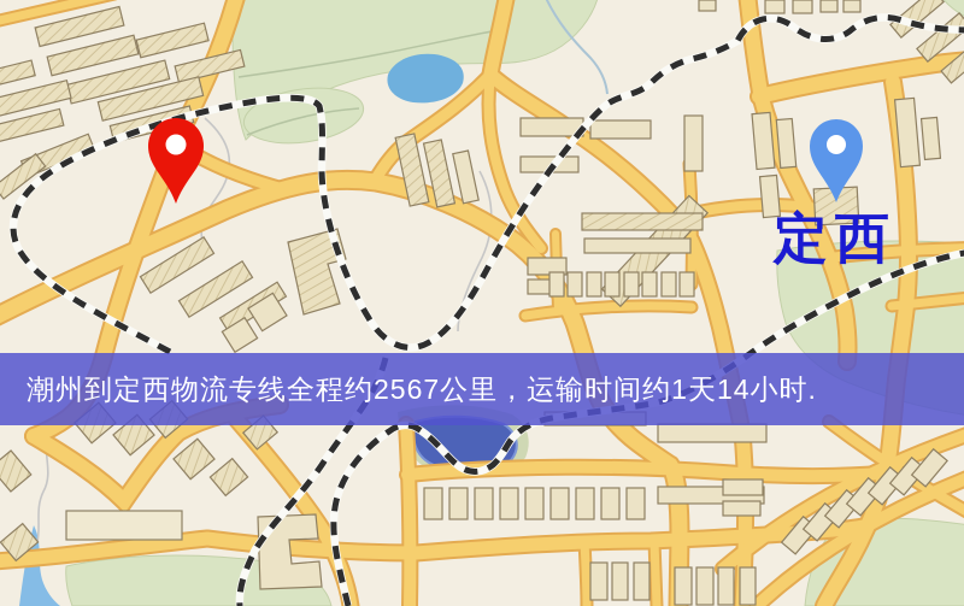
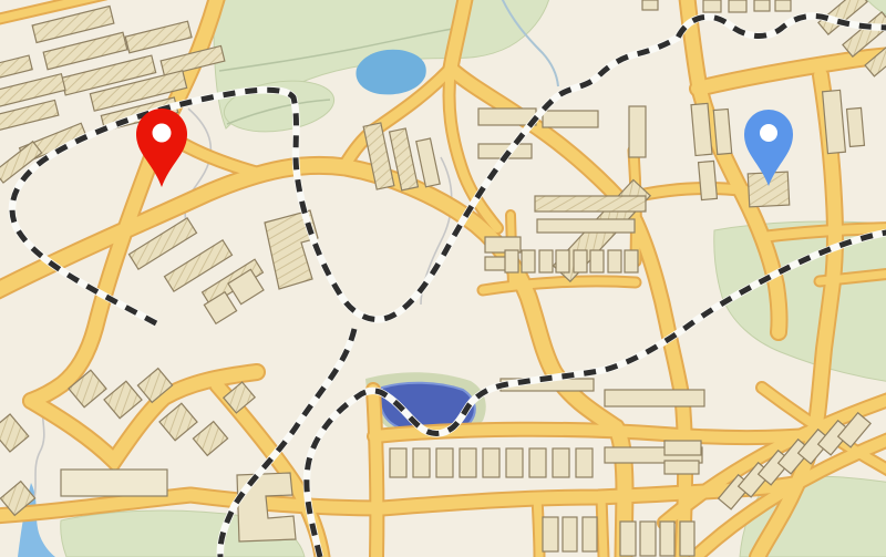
- 定西
- 潮州到定西物流专线全程约2567公里，运输时间约1天14小时.
